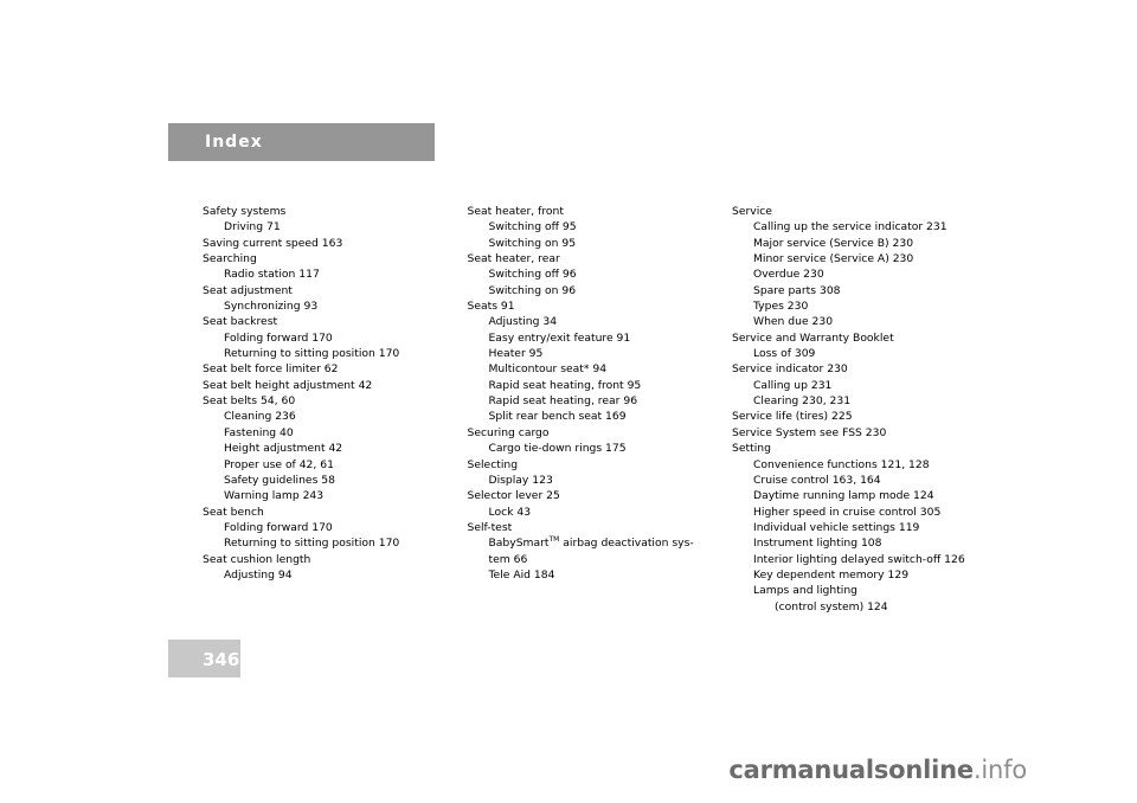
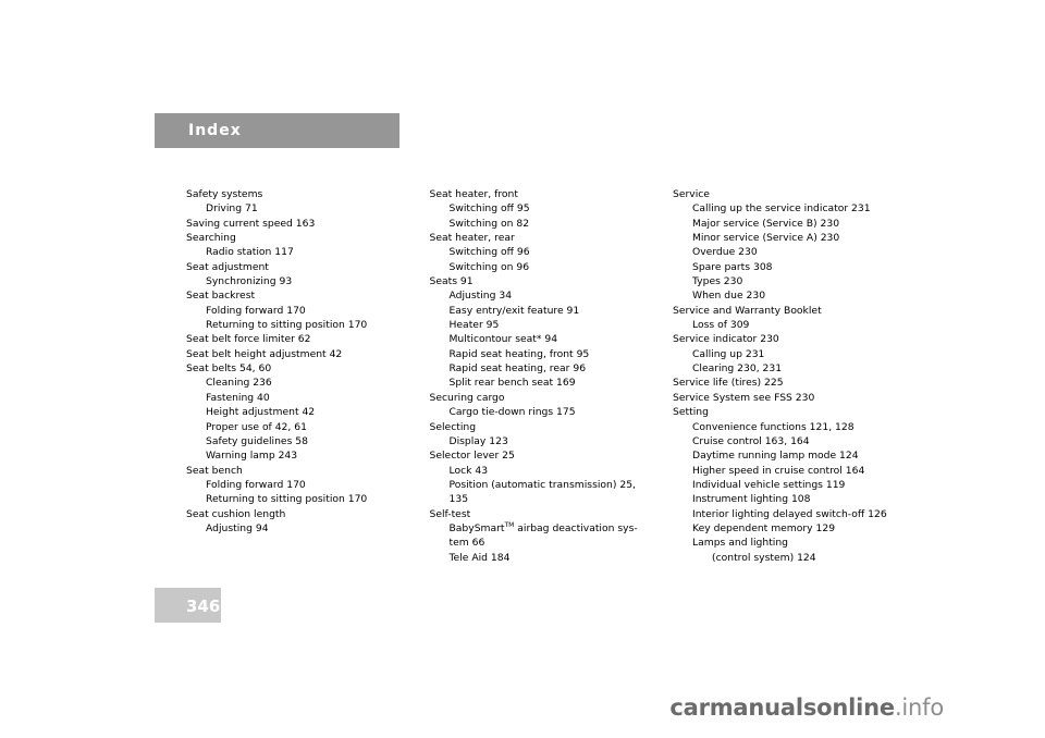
  Index
  Safety systems
  Driving 71
  Saving current speed 163
  Searching
  Radio station 117
  Seat adjustment
  Synchronizing 93
  Seat backrest
  Folding forward 170
  Returning to sitting position 170
  Seat belt force limiter 62
  Seat belt height adjustment 42
  Seat belts 54, 60
  Cleaning 236
  Fastening 40
  Height adjustment 42
  Proper use of 42, 61
  Safety guidelines 58
  Warning lamp 243
  Seat bench
  Folding forward 170
  Returning to sitting position 170
  Seat cushion length
  Adjusting 94
  Seat heater, front
  Switching off 95
- Switching on 95
+ Switching on 82
  Seat heater, rear
  Switching off 96
  Switching on 96
  Seats 91
  Adjusting 34
  Easy entry/exit feature 91
  Heater 95
  Multicontour seat* 94
  Rapid seat heating, front 95
  Rapid seat heating, rear 96
  Split rear bench seat 169
  Securing cargo
  Cargo tie-down rings 175
  Selecting
  Display 123
  Selector lever 25
  Lock 43
+ Position (automatic transmission) 25, 135
  Self-test
  BabySmart airbag deactivation sys-tem 66
  Tele Aid 184
  Service
  Calling up the service indicator 231
  Major service (Service B) 230
  Minor service (Service A) 230
  Overdue 230
  Spare parts 308
  Types 230
  When due 230
  Service and Warranty Booklet
  Loss of 309
  Service indicator 230
  Calling up 231
  Clearing 230, 231
  Service life (tires) 225
  Service System see FSS 230
  Setting
  Convenience functions 121, 128
  Cruise control 163, 164
  Daytime running lamp mode 124
- Higher speed in cruise control 305
+ Higher speed in cruise control 164
  Individual vehicle settings 119
  Instrument lighting 108
  Interior lighting delayed switch-off 126
  Key dependent memory 129
  Lamps and lighting
  (control system) 124
  346
  carmanualsonline.info
